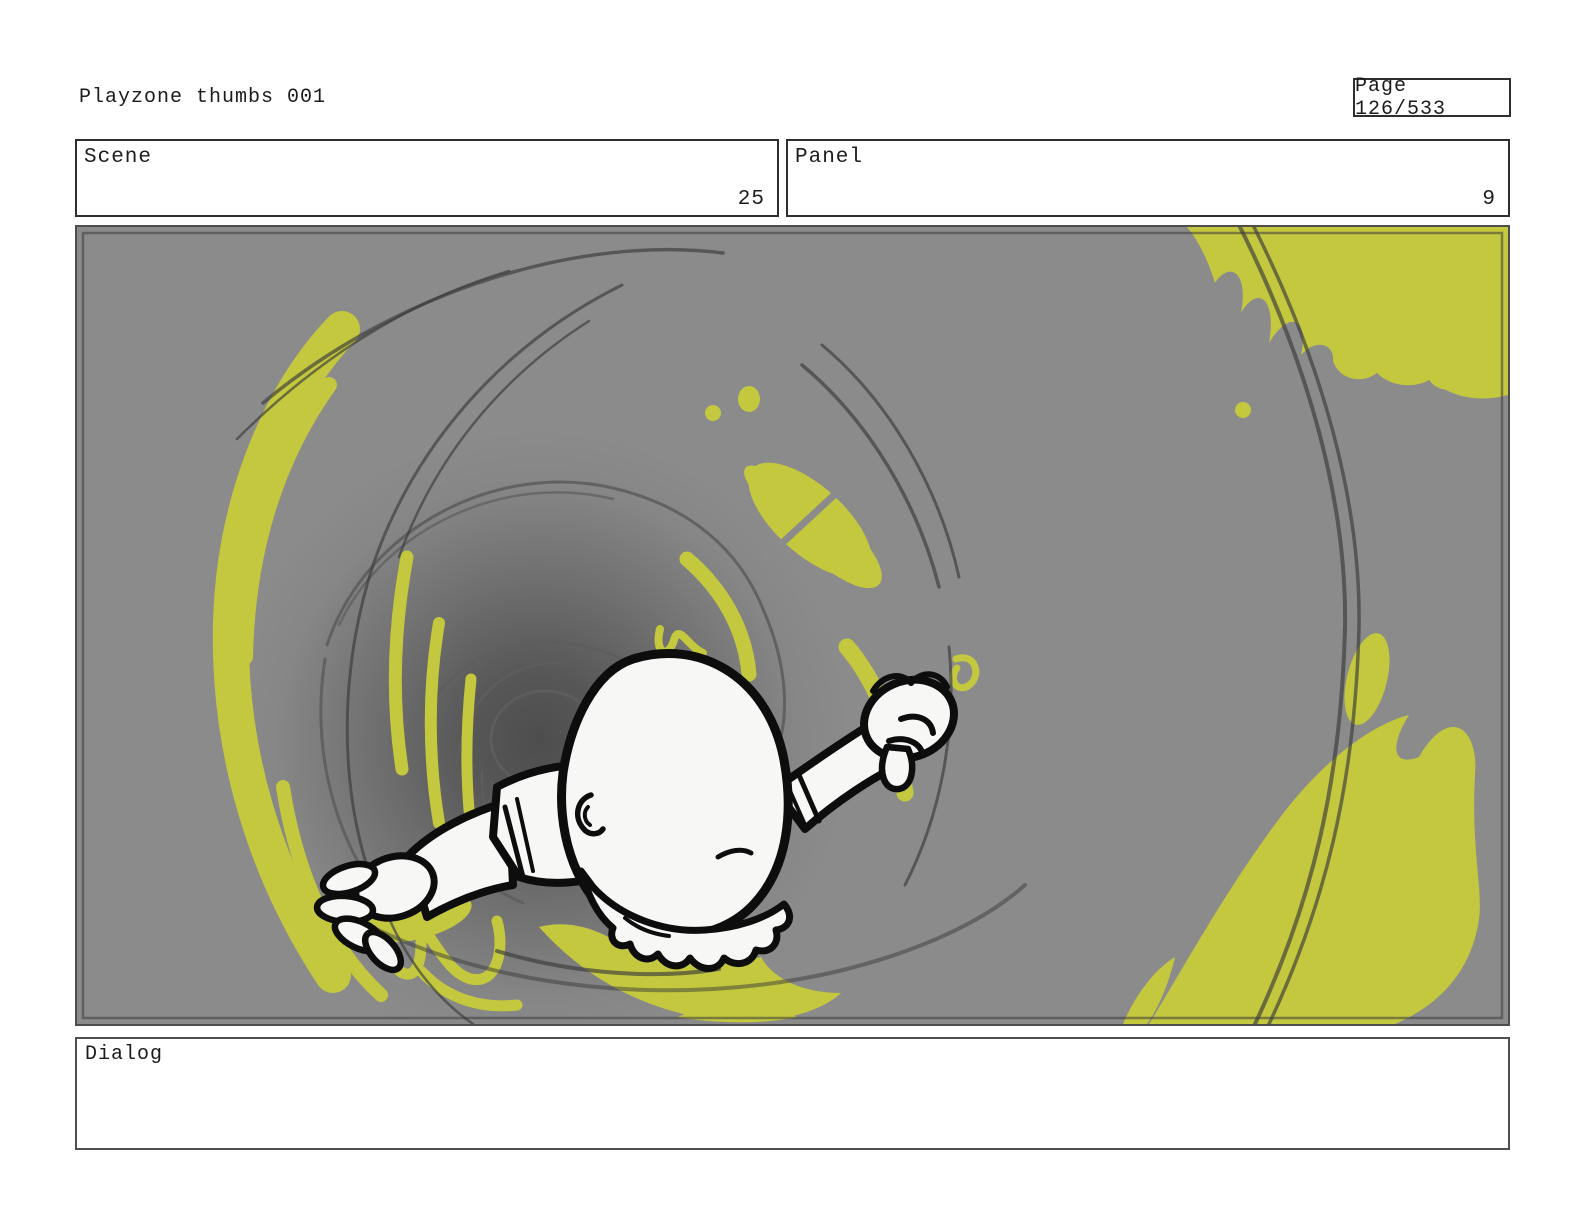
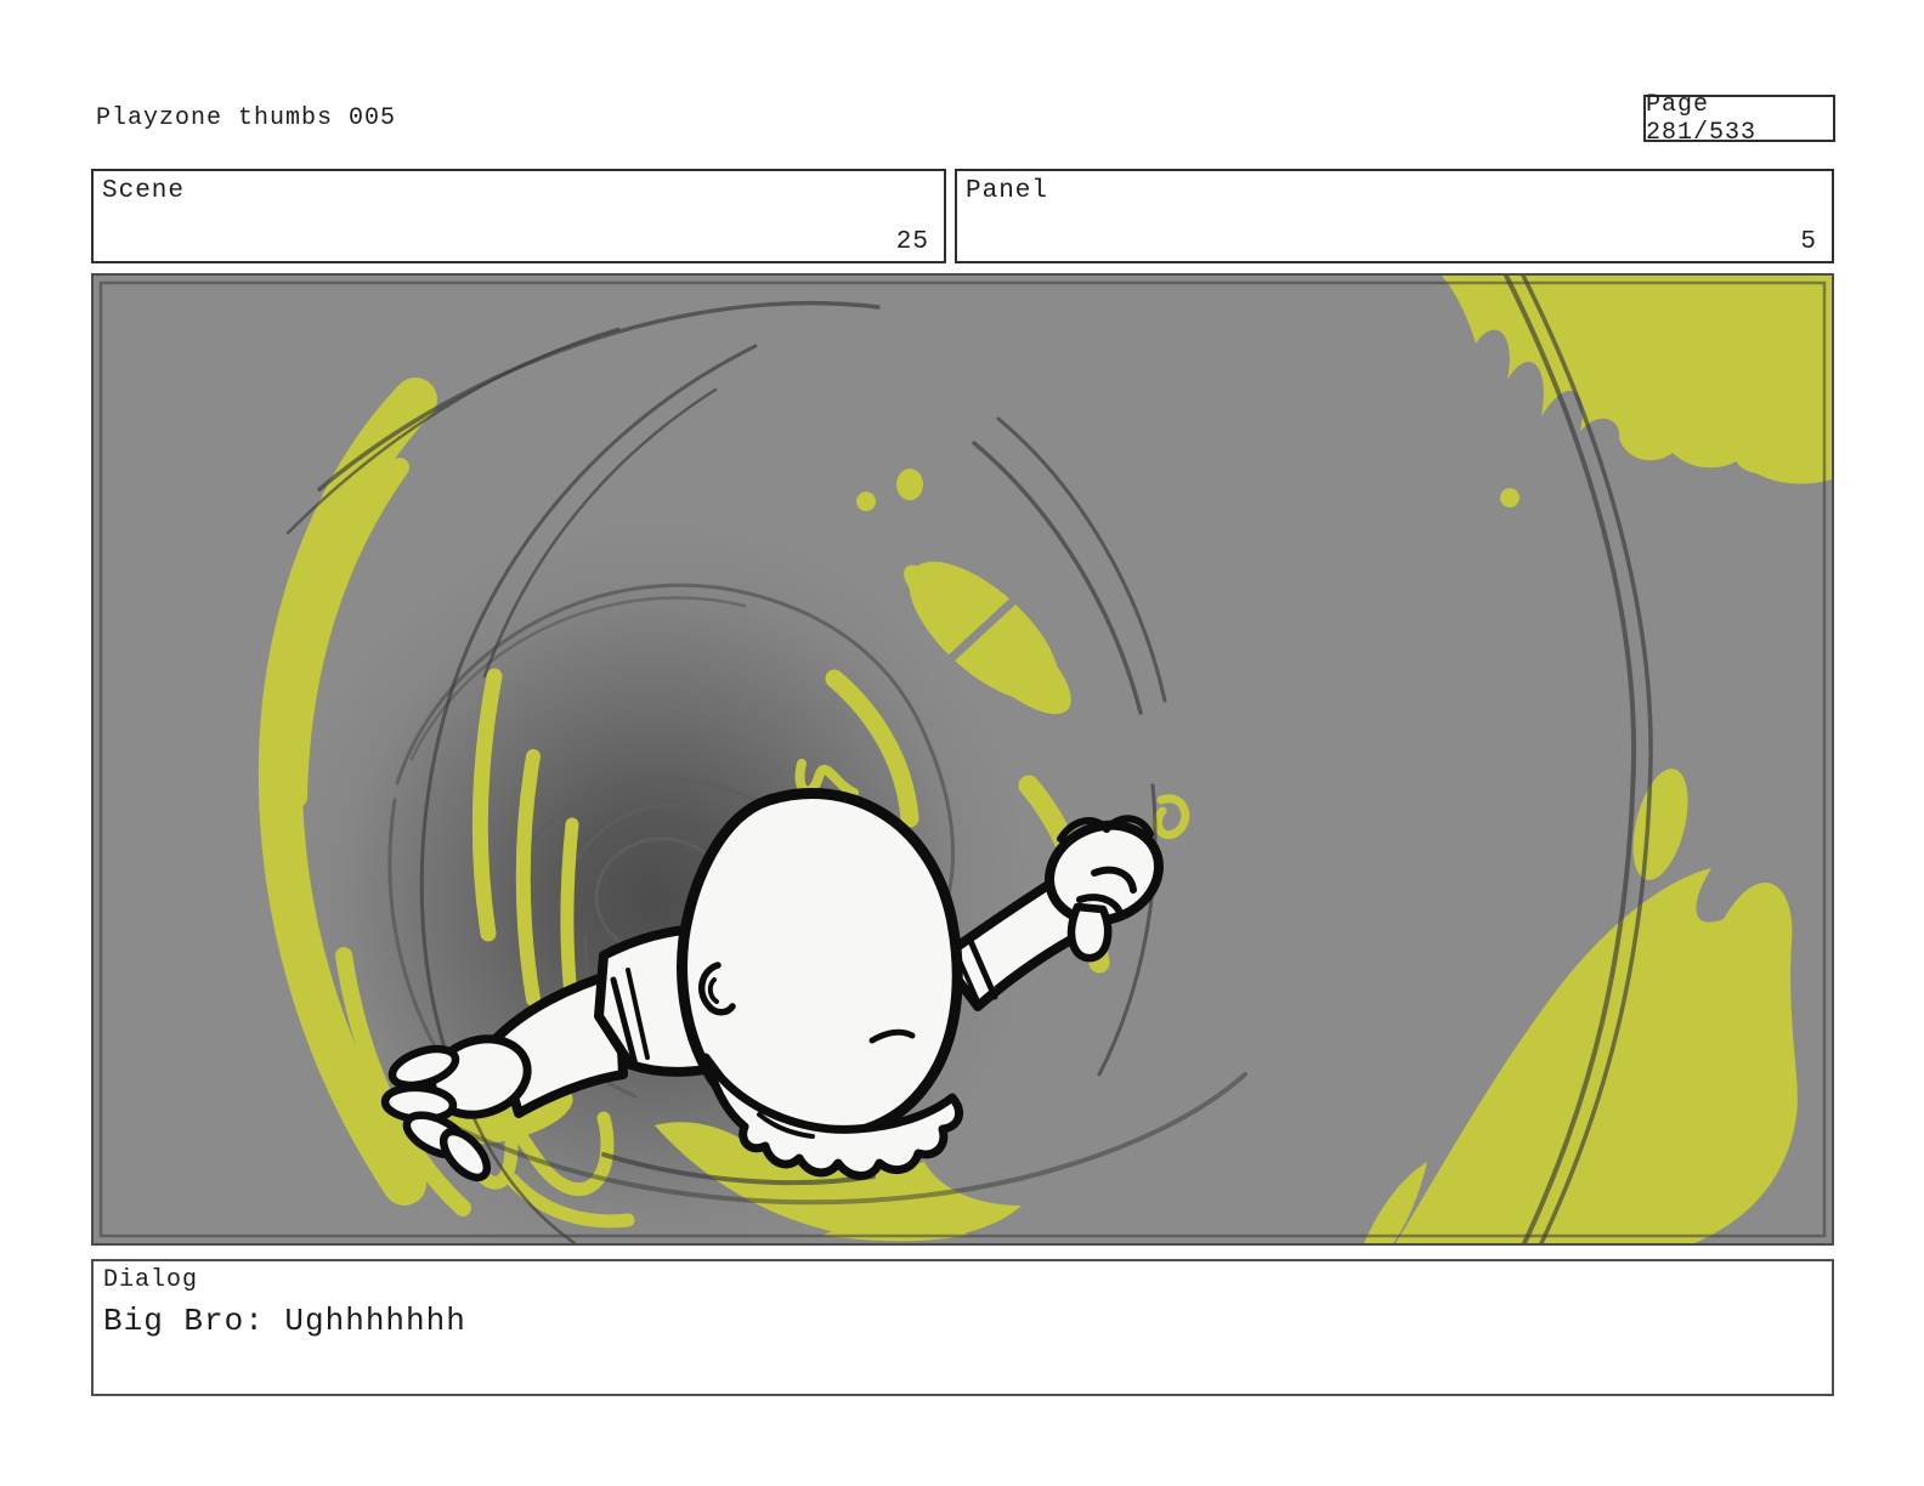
- Playzone thumbs 001
+ Playzone thumbs 005
- Page 126/533
+ Page 281/533
  Scene
  25
  Panel
- 9
+ 5
  Dialog
+ Big Bro: Ughhhhhhh
